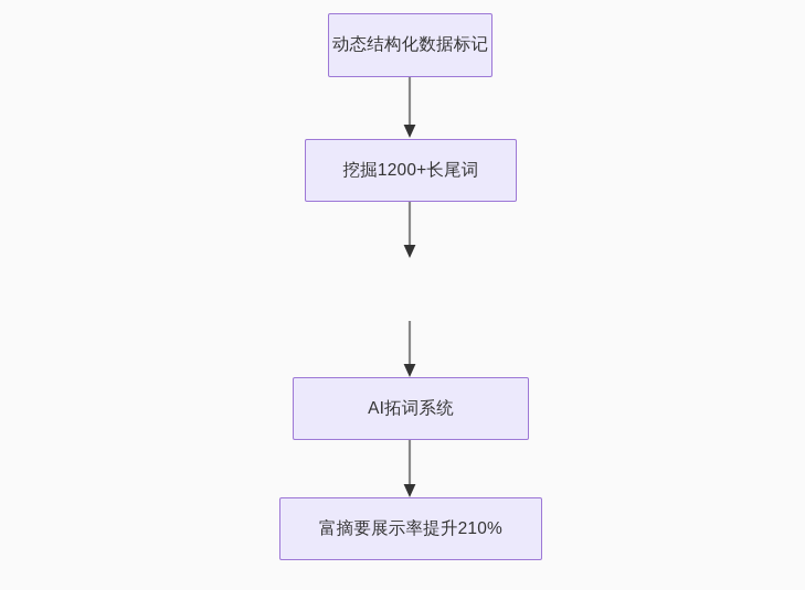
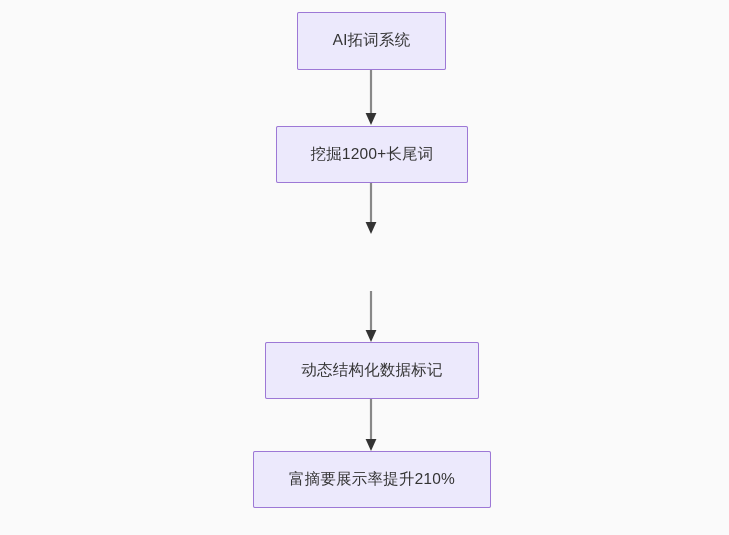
- 动态结构化数据标记
+ AI拓词系统
  挖掘1200+长尾词
- AI拓词系统
+ 动态结构化数据标记
  富摘要展示率提升210%
